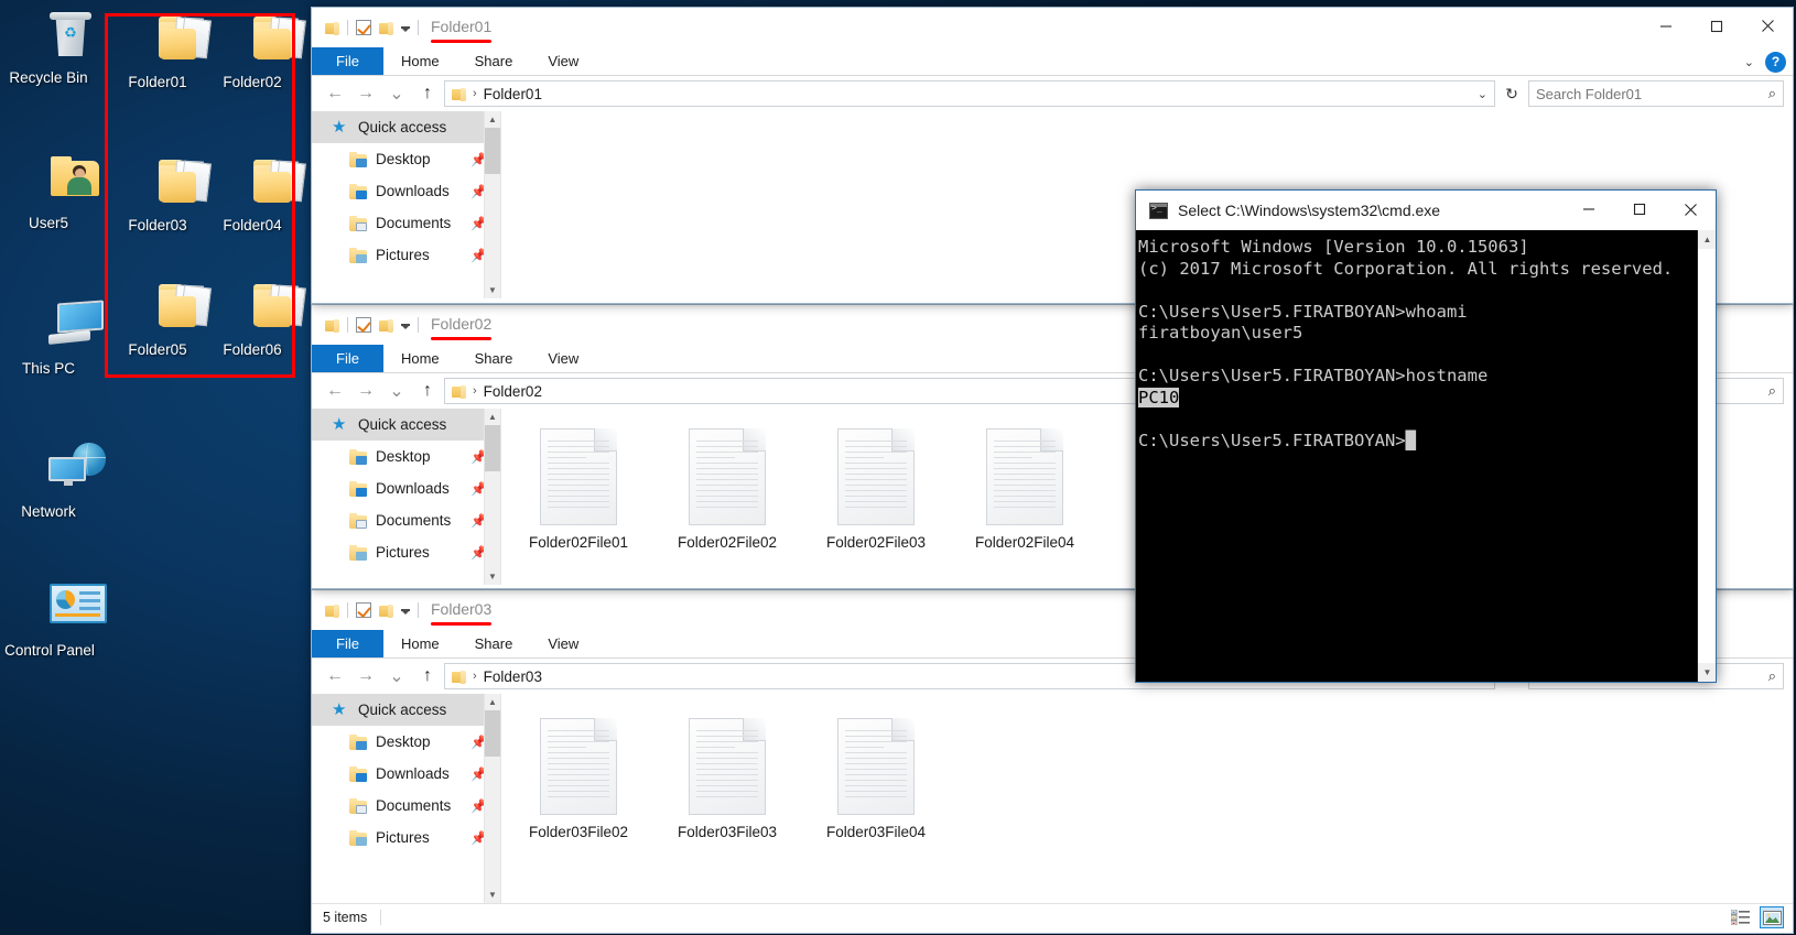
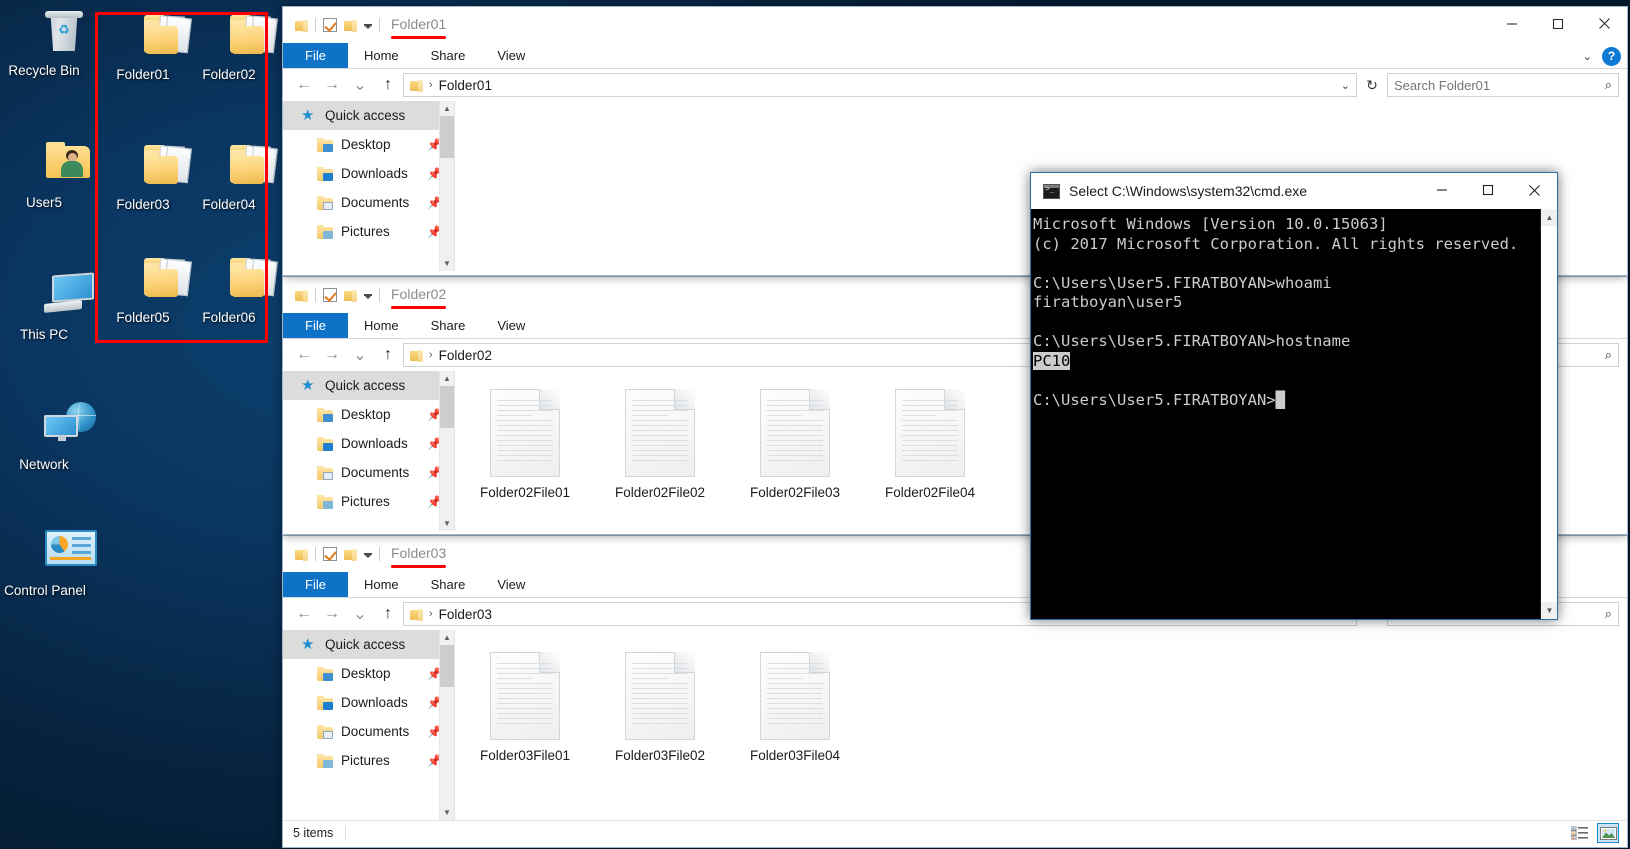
  ♻
  Recycle Bin
  User5
  This PC
  Network
  Control Panel
  Folder01
  Folder02
  Folder03
  Folder04
  Folder05
  Folder06
  Folder03
  File
  Home
  Share
  View
  ←
  →
  ⌄
  ↑
  ›
  Folder03
  ⌕
  ★
  Quick access
  Desktop
  📌
  Downloads
  📌
  Documents
  📌
  Pictures
  📌
  ▲
  ▼
+ Folder03File01
  Folder03File02
- Folder03File03
  Folder03File04
  5 items
  Folder02
  File
  Home
  Share
  View
  ←
  →
  ⌄
  ↑
  ›
  Folder02
  ⌕
  ★
  Quick access
  Desktop
  📌
  Downloads
  📌
  Documents
  📌
  Pictures
  📌
  ▲
  ▼
  Folder02File01
  Folder02File02
  Folder02File03
  Folder02File04
  Folder01
  File
  Home
  Share
  View
  ⌄
  ?
  ←
  →
  ⌄
  ↑
  ›
  Folder01
  ⌄
  ↻
  Search Folder01
  ⌕
  ★
  Quick access
  Desktop
  📌
  Downloads
  📌
  Documents
  📌
  Pictures
  📌
  ▲
  ▼
  Select C:\Windows\system32\cmd.exe
  Microsoft Windows [Version 10.0.15063] (c) 2017 Microsoft Corporation. All rights reserved. C:\Users\User5.FIRATBOYAN>whoami firatboyan\user5 C:\Users\User5.FIRATBOYAN>hostname PC10 C:\Users\User5.FIRATBOYAN>█
  ▲
  ▼
